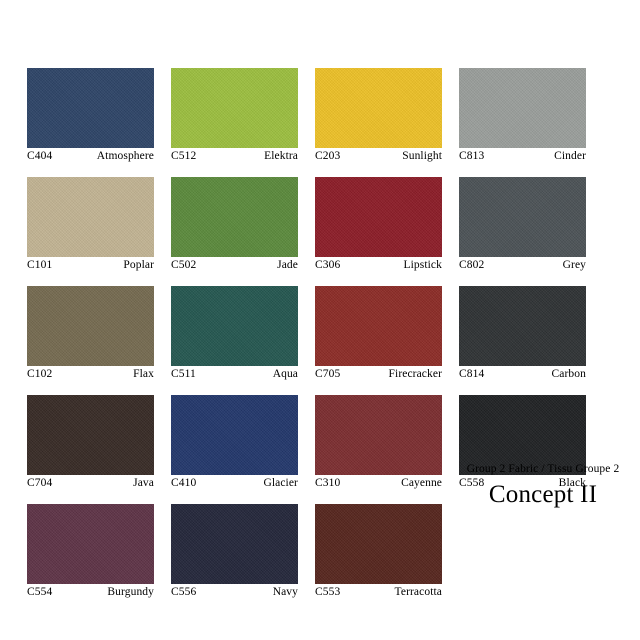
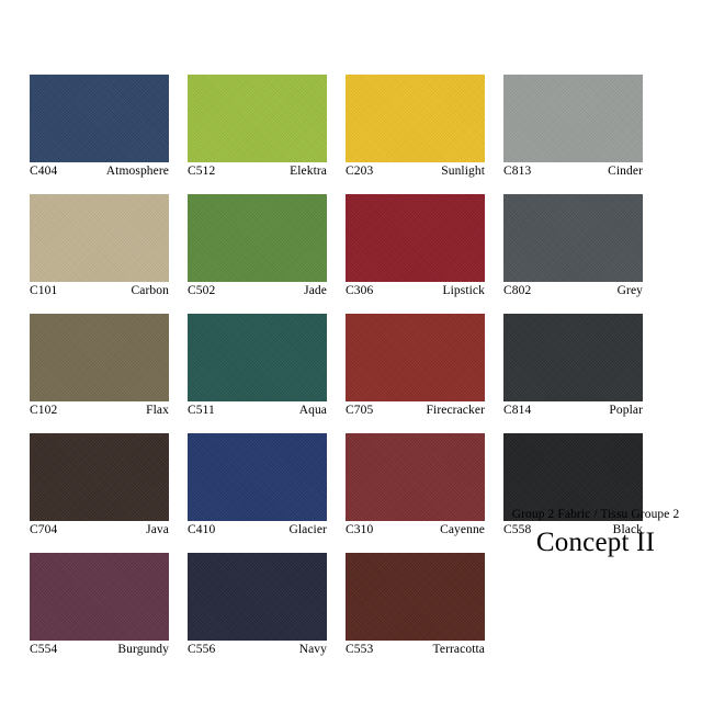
  C404
  Atmosphere
  C512
  Elektra
  C203
  Sunlight
  C813
  Cinder
  C101
- Poplar
+ Carbon
  C502
  Jade
  C306
  Lipstick
  C802
  Grey
  C102
  Flax
  C511
  Aqua
  C705
  Firecracker
  C814
- Carbon
+ Poplar
  C704
  Java
  C410
  Glacier
  C310
  Cayenne
  C558
  Black
  C554
  Burgundy
  C556
  Navy
  C553
  Terracotta
  Group 2 Fabric / Tissu Groupe 2
  Concept II
